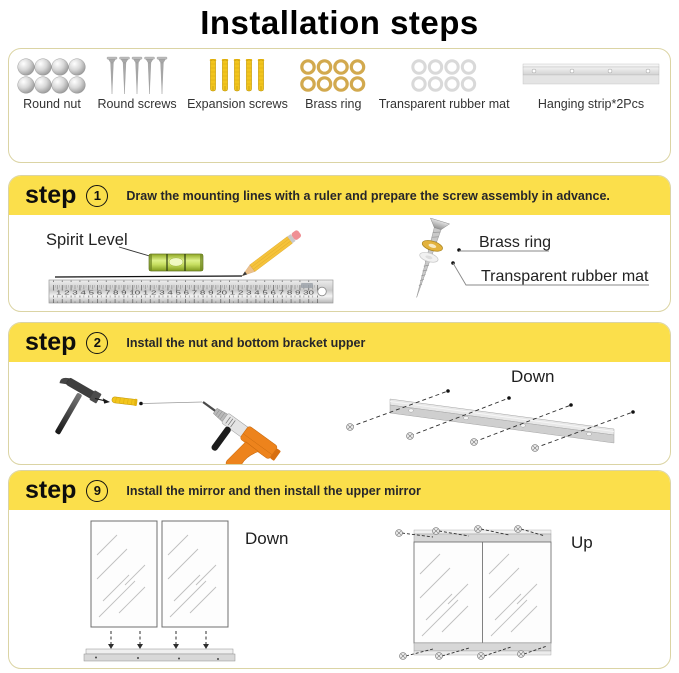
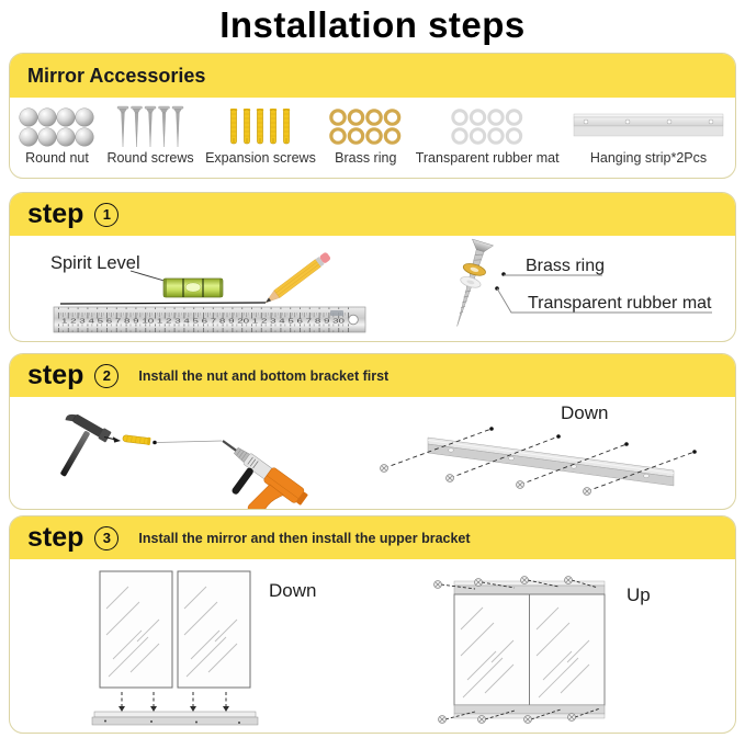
  Installation steps
+ Mirror Accessories
  Round nut
  Round screws
  Expansion screws
  Brass ring
  Transparent rubber mat
  Hanging strip*2Pcs
  step
  1
- Draw the mounting lines with a ruler and prepare the screw assembly in advance.
  Spirit Level
  Brass ring
  Transparent rubber mat
  step
  2
- Install the nut and bottom bracket upper
+ Install the nut and bottom bracket first
  Down
  step
- 9
+ 3
- Install the mirror and then install the upper mirror
+ Install the mirror and then install the upper bracket
  Down
  Up
